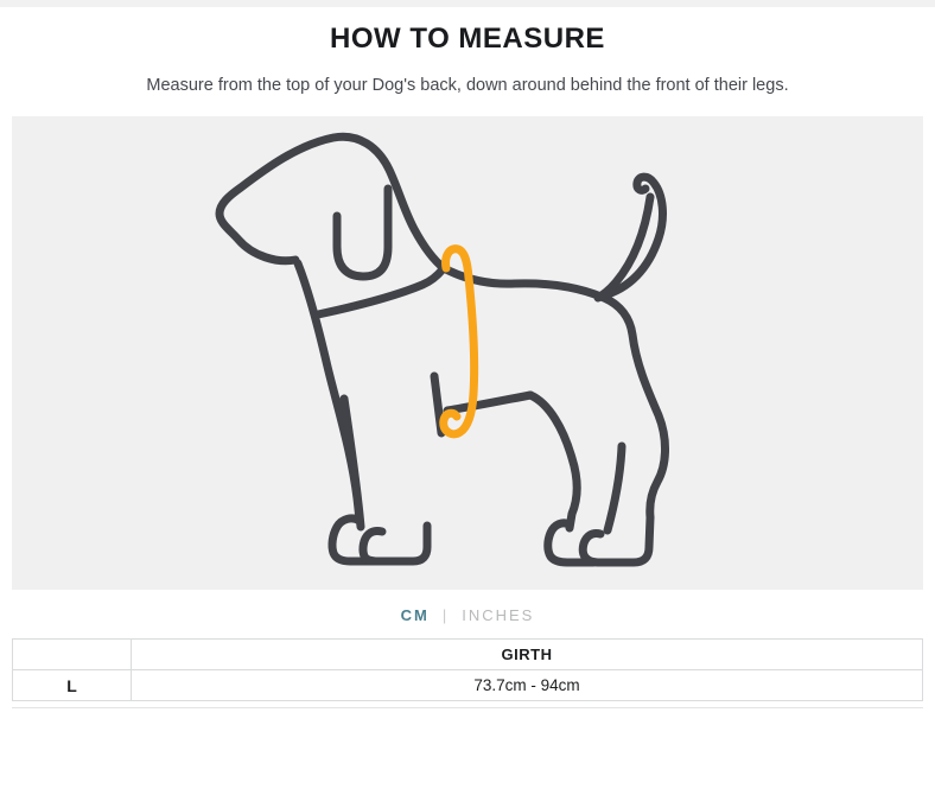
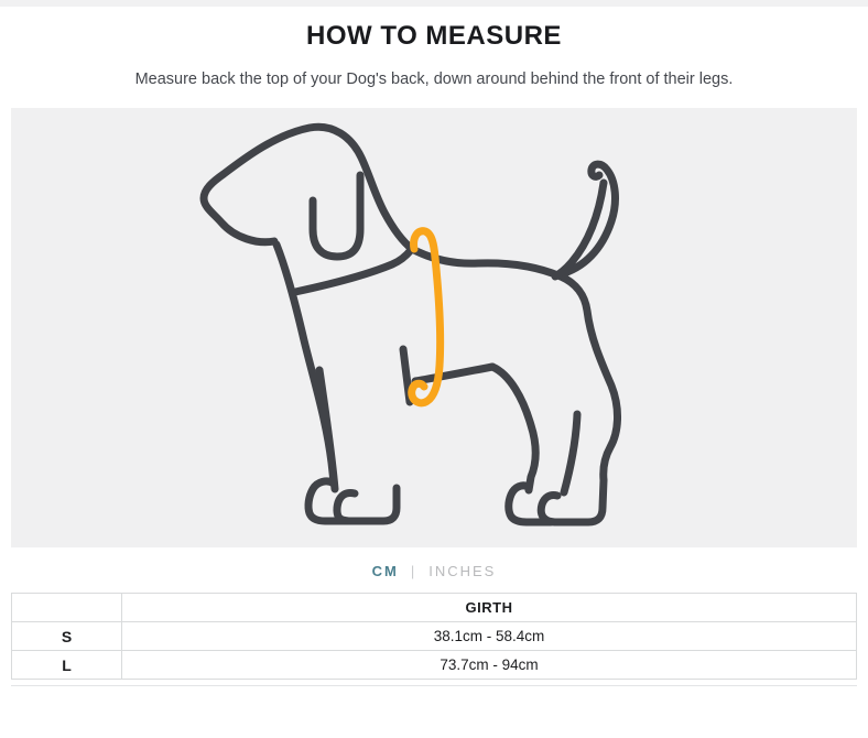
  HOW TO MEASURE
- Measure from the top of your Dog's back, down around behind the front of their legs.
+ Measure back the top of your Dog's back, down around behind the front of their legs.
  CM
  |
  INCHES
  	GIRTH
+ S	38.1cm - 58.4cm
  L	73.7cm - 94cm
